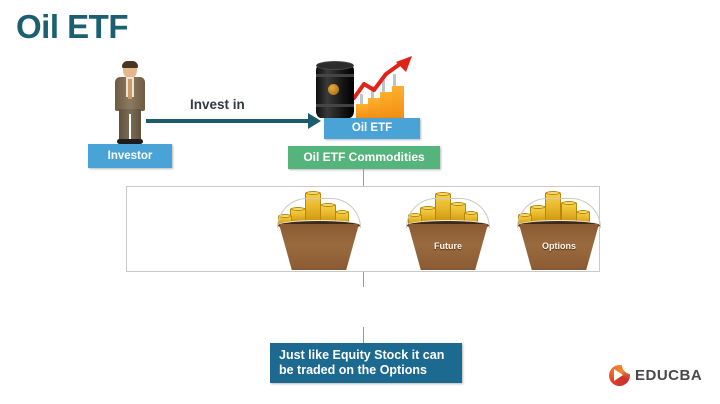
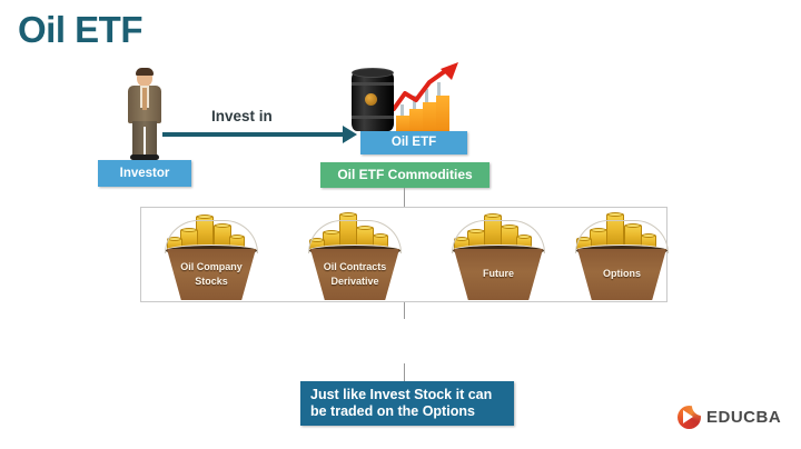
  Oil ETF
  Investor
  Invest in
  Oil ETF
  Oil ETF Commodities
+ Oil Company
+ Stocks
+ Oil Contracts
+ Derivative
  Future
  Options
- Just like Equity Stock it can
+ Just like Invest Stock it can
  be traded on the Options
  EDUCBA
